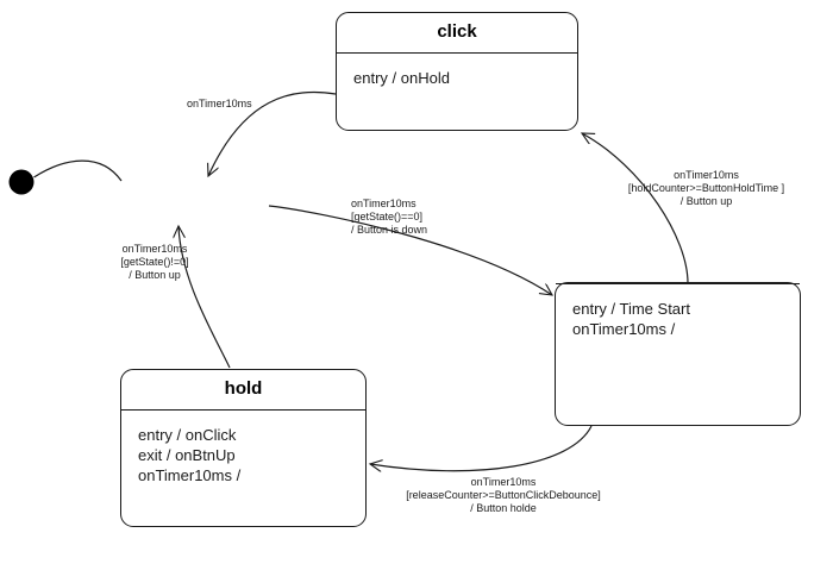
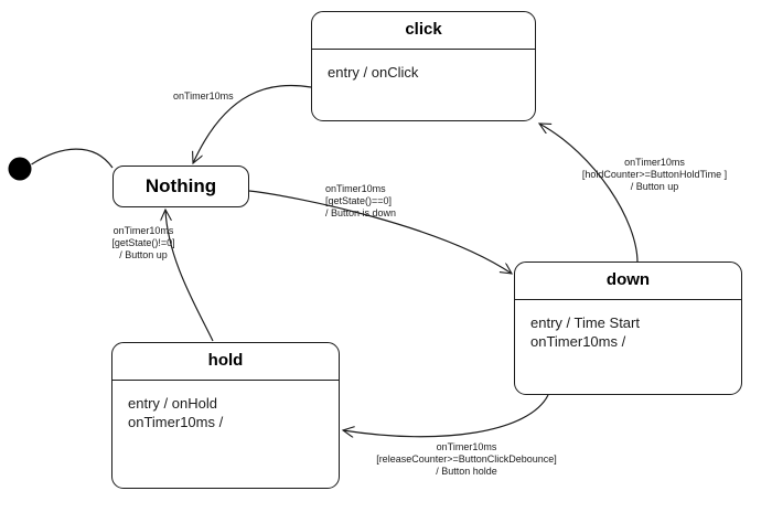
  click
- entry / onHold
+ entry / onClick
+ Nothing
+ down
  entry / Time Start
  onTimer10ms /
  hold
- entry / onClick
+ entry / onHold
- exit / onBtnUp
  onTimer10ms /
  onTimer10ms
  onTimer10ms
  [getState()==0]
  / Button is down
  onTimer10ms
  [holdCounter>=ButtonHoldTime ]
  / Button up
  onTimer10ms
  [releaseCounter>=ButtonClickDebounce]
  / Button holde
  onTimer10ms
  [getState()!=0]
  / Button up
